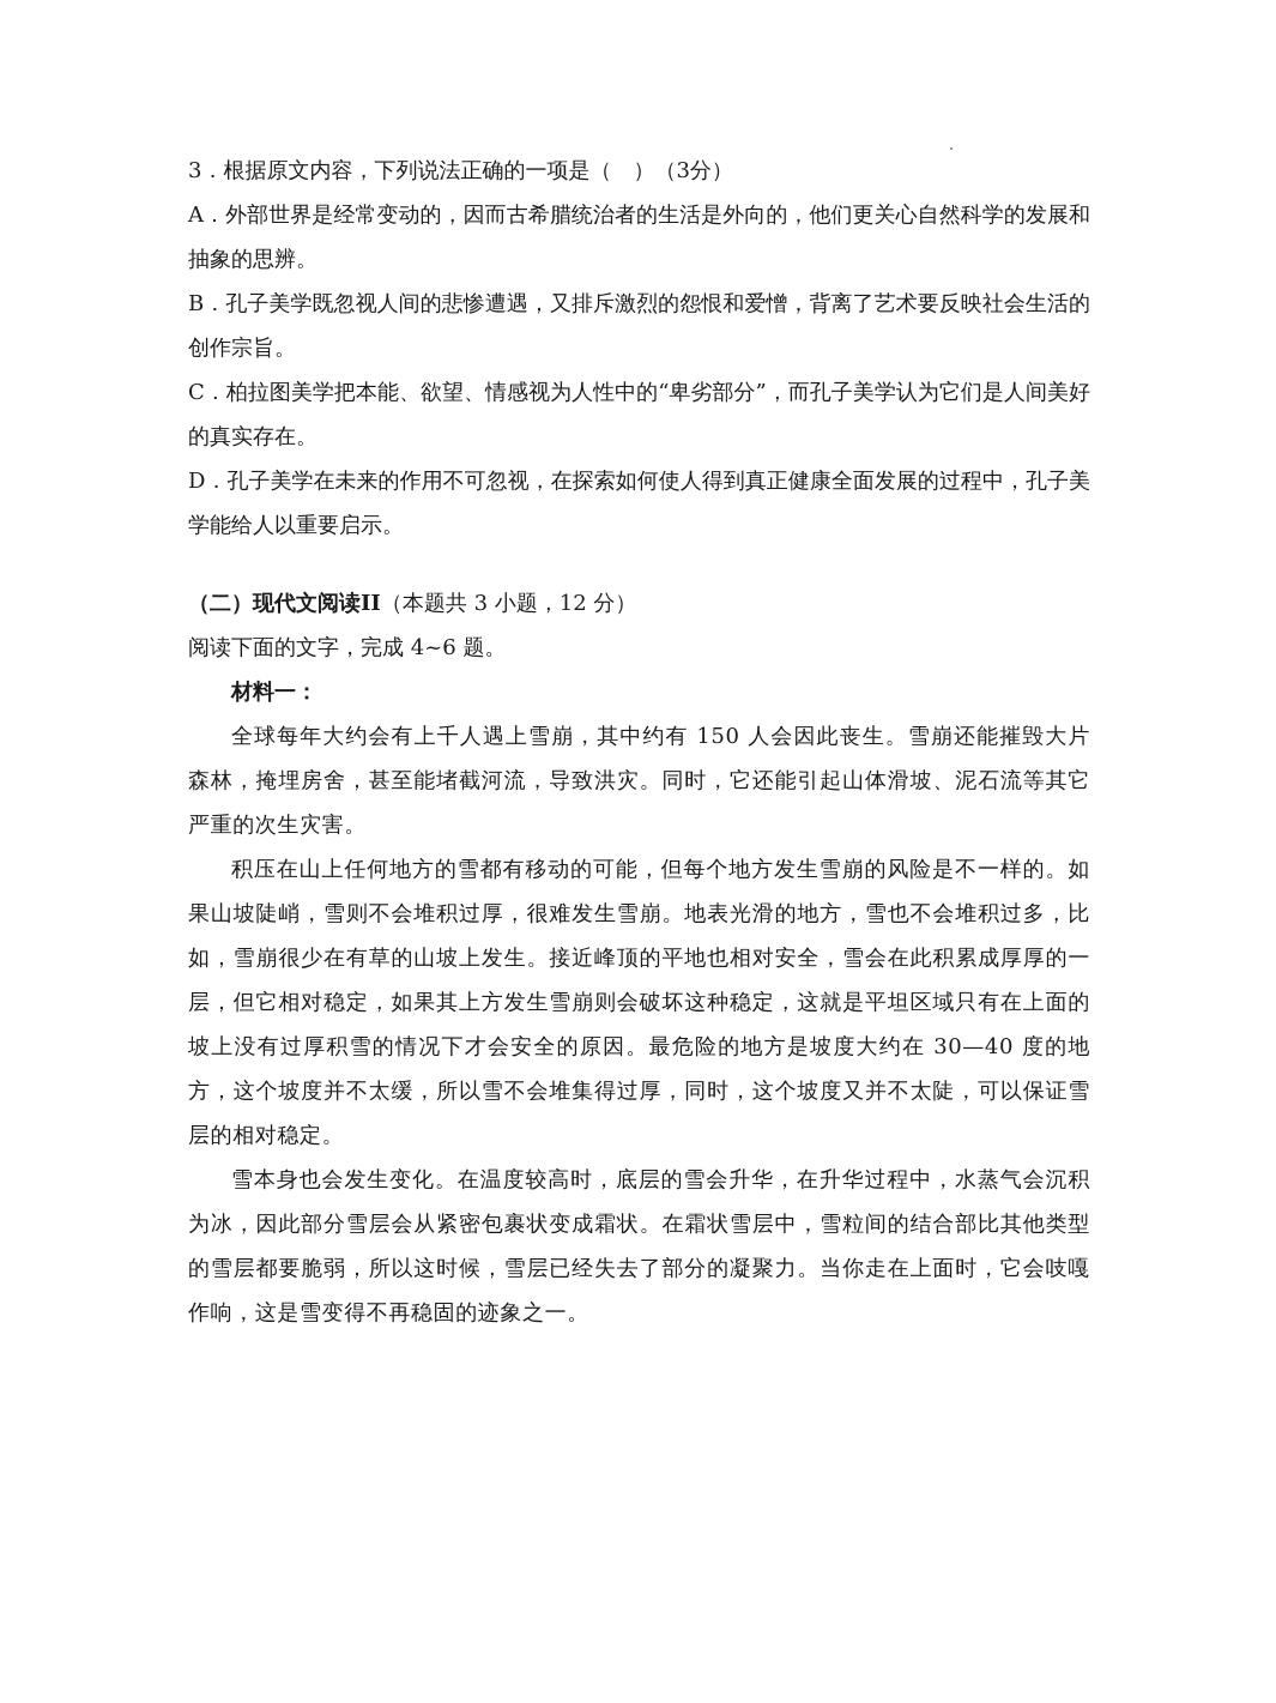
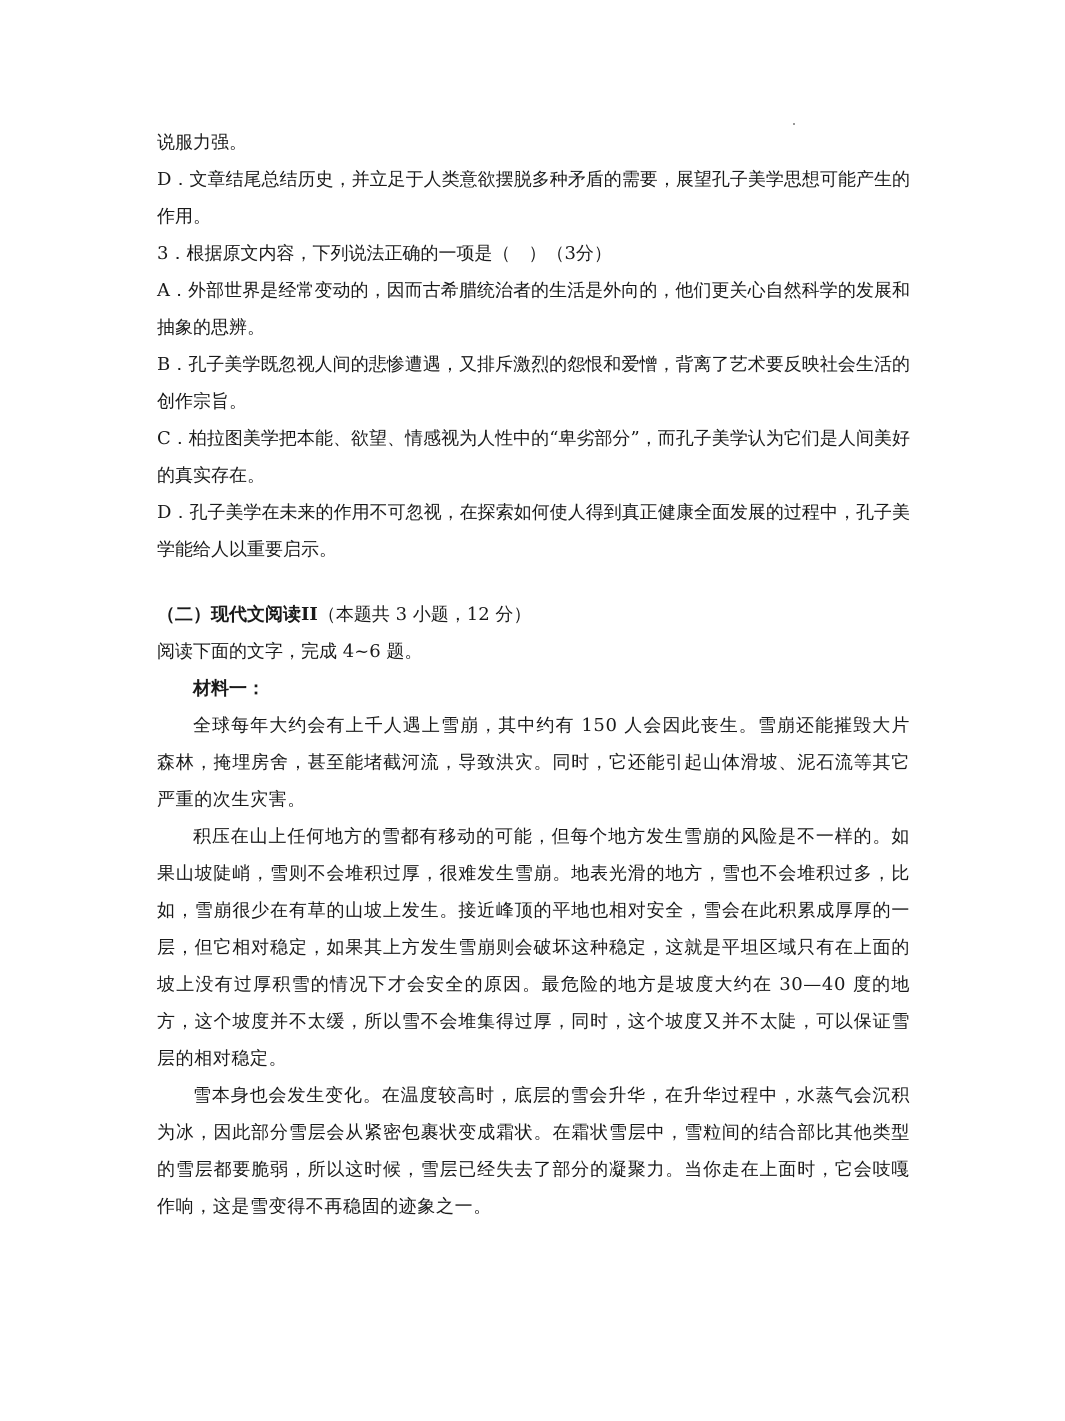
+ 说服力强。
+ D．文章结尾总结历史，并立足于人类意欲摆脱多种矛盾的需要，展望孔子美学思想可能产生的作用。
  3．根据原文内容，下列说法正确的一项是（ ）（3分）
  A．外部世界是经常变动的，因而古希腊统治者的生活是外向的，他们更关心自然科学的发展和抽象的思辨。
  B．孔子美学既忽视人间的悲惨遭遇，又排斥激烈的怨恨和爱憎，背离了艺术要反映社会生活的创作宗旨。
  C．柏拉图美学把本能、欲望、情感视为人性中的“卑劣部分”，而孔子美学认为它们是人间美好的真实存在。
  D．孔子美学在未来的作用不可忽视，在探索如何使人得到真正健康全面发展的过程中，孔子美学能给人以重要启示。
  （二）现代文阅读II（本题共 3 小题，12 分）
  阅读下面的文字，完成 4~6 题。
  材料一：
  全球每年大约会有上千人遇上雪崩，其中约有 150 人会因此丧生。雪崩还能摧毁大片森林，掩埋房舍，甚至能堵截河流，导致洪灾。同时，它还能引起山体滑坡、泥石流等其它严重的次生灾害。
  积压在山上任何地方的雪都有移动的可能，但每个地方发生雪崩的风险是不一样的。如果山坡陡峭，雪则不会堆积过厚，很难发生雪崩。地表光滑的地方，雪也不会堆积过多，比如，雪崩很少在有草的山坡上发生。接近峰顶的平地也相对安全，雪会在此积累成厚厚的一层，但它相对稳定，如果其上方发生雪崩则会破坏这种稳定，这就是平坦区域只有在上面的坡上没有过厚积雪的情况下才会安全的原因。最危险的地方是坡度大约在 30—40 度的地方，这个坡度并不太缓，所以雪不会堆集得过厚，同时，这个坡度又并不太陡，可以保证雪层的相对稳定。
  雪本身也会发生变化。在温度较高时，底层的雪会升华，在升华过程中，水蒸气会沉积为冰，因此部分雪层会从紧密包裹状变成霜状。在霜状雪层中，雪粒间的结合部比其他类型的雪层都要脆弱，所以这时候，雪层已经失去了部分的凝聚力。当你走在上面时，它会吱嘎作响，这是雪变得不再稳固的迹象之一。
